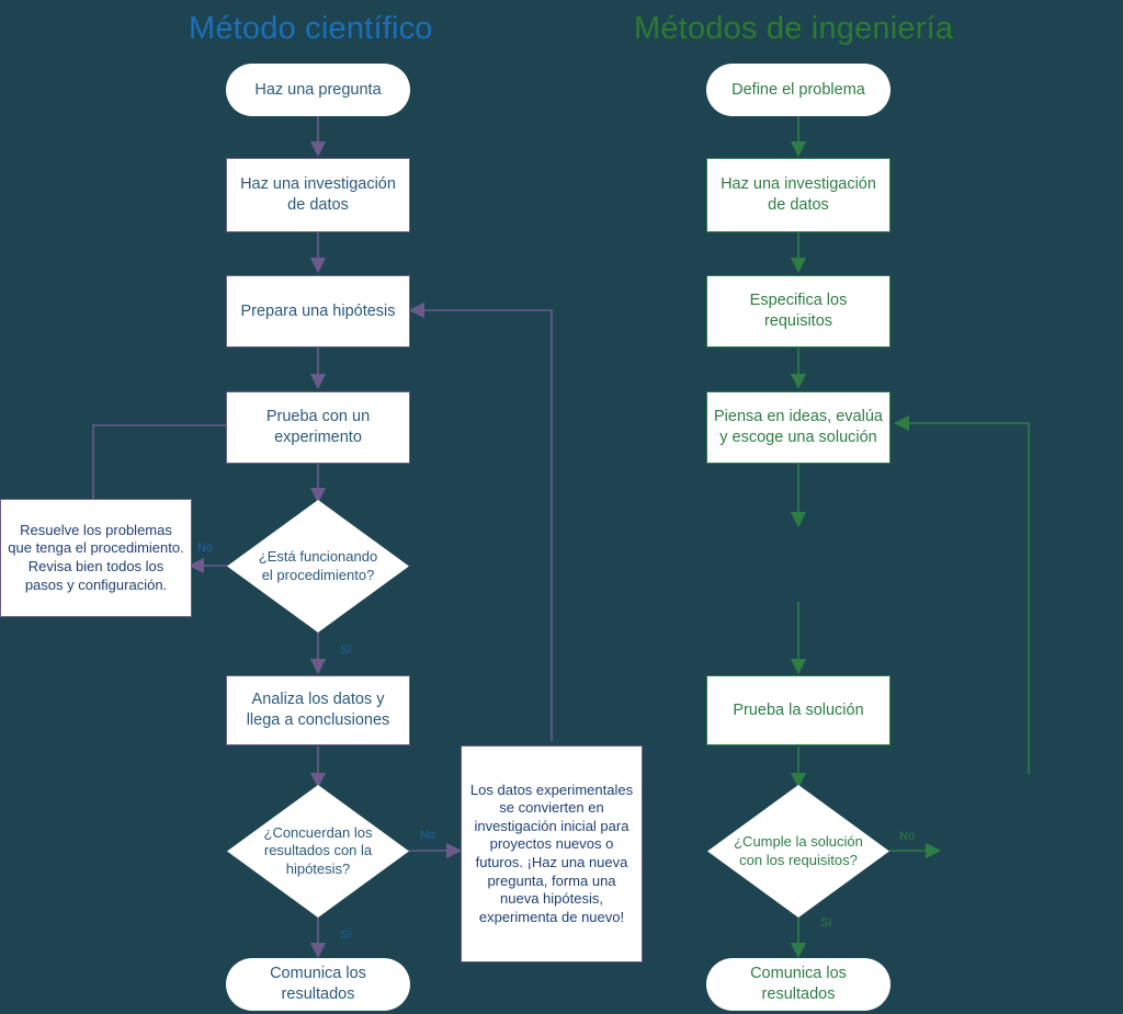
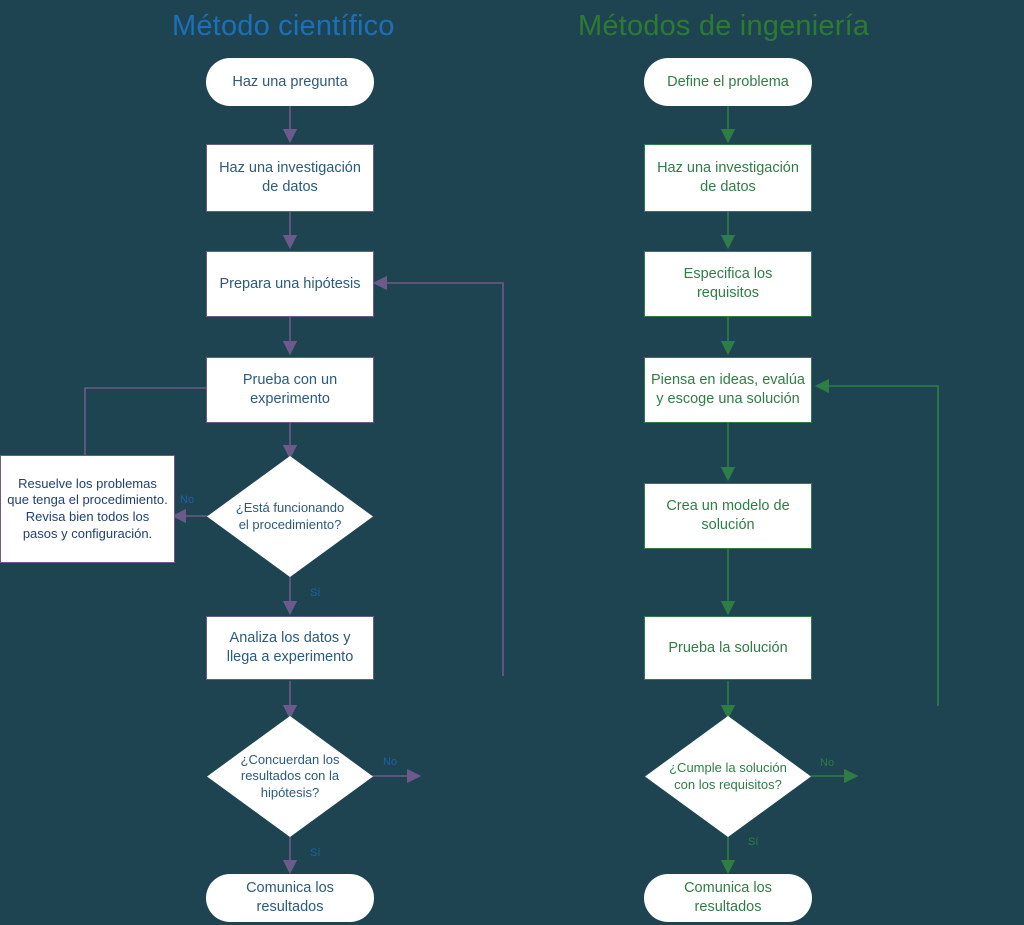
  Método científico
  Métodos de ingeniería
  Haz una pregunta
  Haz una investigación de datos
  Prepara una hipótesis
  Prueba con un experimento
  ¿Está funcionando el procedimiento?
  Resuelve los problemas que tenga el procedimiento. Revisa bien todos los pasos y configuración.
- Analiza los datos y llega a conclusiones
+ Analiza los datos y llega a experimento
  ¿Concuerdan los resultados con la hipótesis?
- Los datos experimentales se convierten en investigación inicial para proyectos nuevos o futuros. ¡Haz una nueva pregunta, forma una nueva hipótesis, experimenta de nuevo!
  Comunica los resultados
  No
  Sí
  No
  Sí
  Define el problema
  Haz una investigación de datos
  Especifica los requisitos
  Piensa en ideas, evalúa y escoge una solución
+ Crea un modelo de solución
  Prueba la solución
  ¿Cumple la solución con los requisitos?
  Comunica los resultados
  No
  Sí
